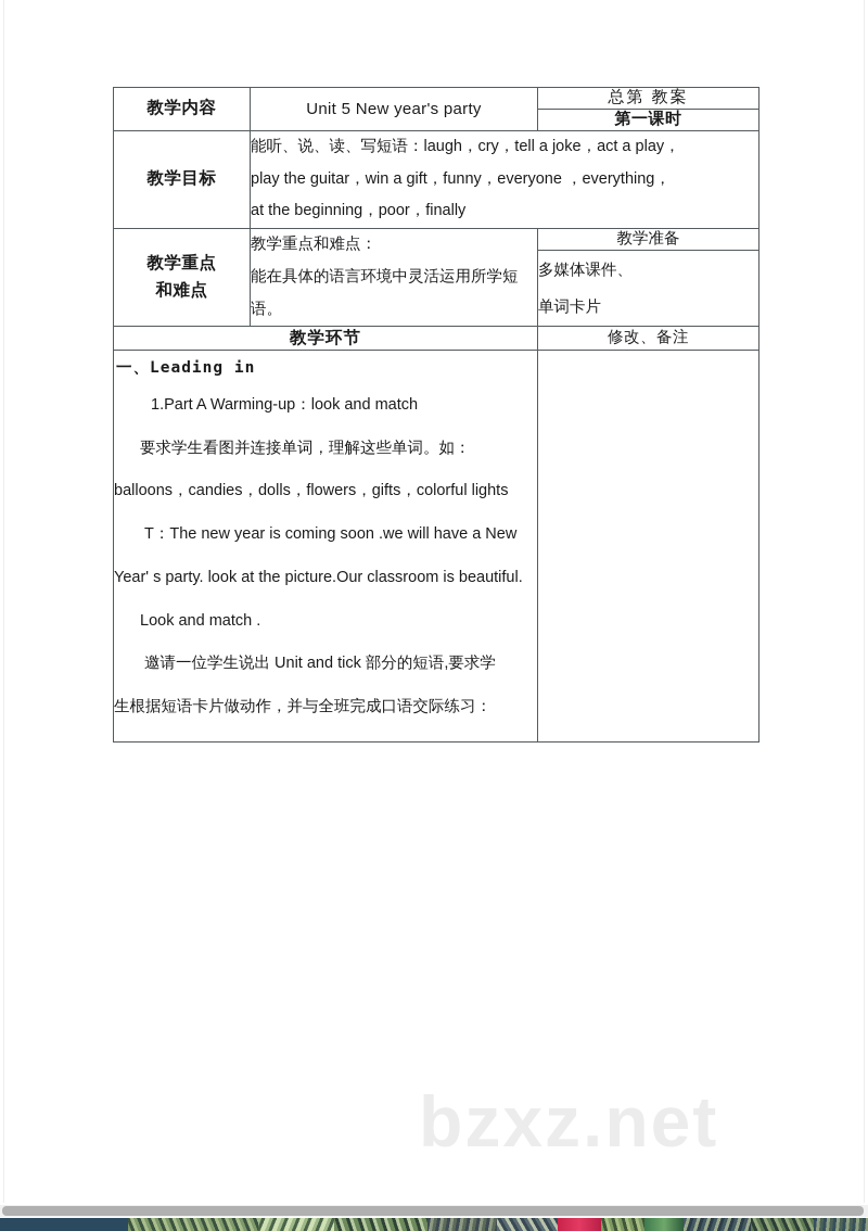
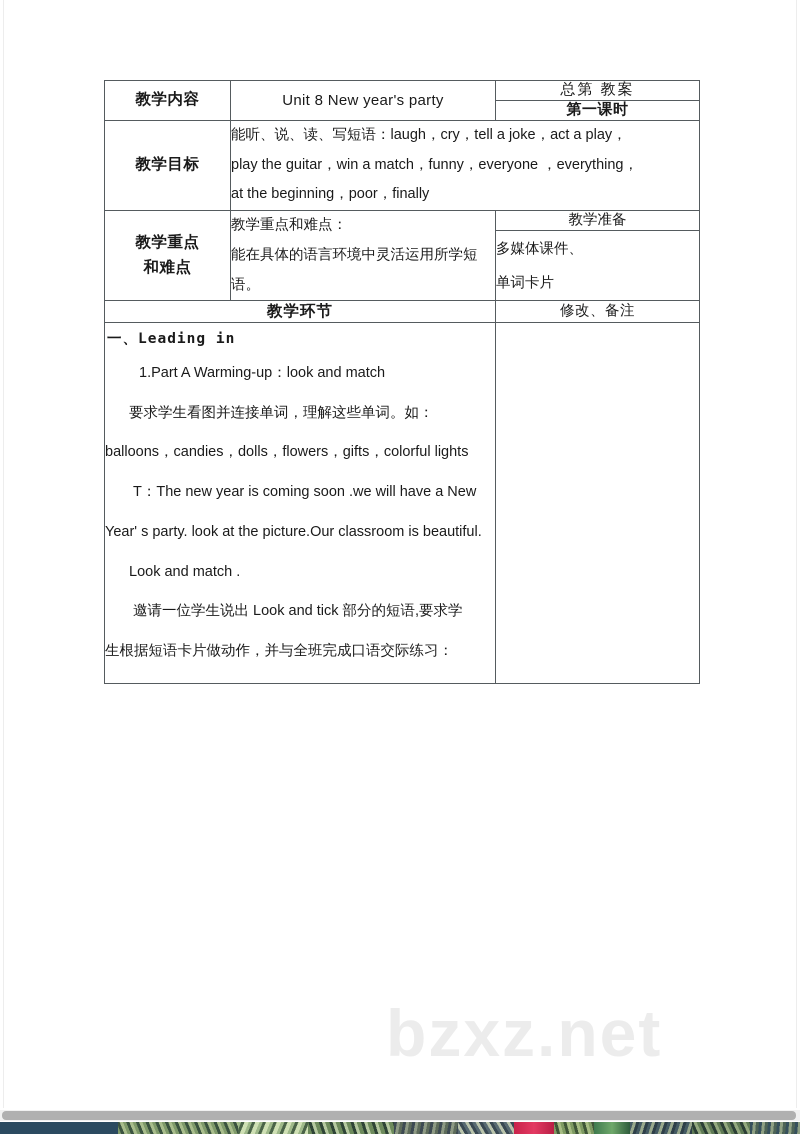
- 教学内容	Unit 5 New year's party	总第 教案
+ 教学内容	Unit 8 New year's party	总第 教案
  第一课时
- 教学目标	能听、说、读、写短语：laugh，cry，tell a joke，act a play， play the guitar，win a gift，funny，everyone ，everything， at the beginning，poor，finally
+ 教学目标	能听、说、读、写短语：laugh，cry，tell a joke，act a play， play the guitar，win a match，funny，everyone ，everything， at the beginning，poor，finally
  教学重点 和难点	教学重点和难点： 能在具体的语言环境中灵活运用所学短语。	教学准备
  多媒体课件、 单词卡片
  教学环节	修改、备注
- 一、Leading in 1.Part A Warming-up：look and match 要求学生看图并连接单词，理解这些单词。如： balloons，candies，dolls，flowers，gifts，colorful lights T：The new year is coming soon .we will have a New Year' s party. look at the picture.Our classroom is beautiful. Look and match . 邀请一位学生说出 Unit and tick 部分的短语,要求学 生根据短语卡片做动作，并与全班完成口语交际练习：
+ 一、Leading in 1.Part A Warming-up：look and match 要求学生看图并连接单词，理解这些单词。如： balloons，candies，dolls，flowers，gifts，colorful lights T：The new year is coming soon .we will have a New Year' s party. look at the picture.Our classroom is beautiful. Look and match . 邀请一位学生说出 Look and tick 部分的短语,要求学 生根据短语卡片做动作，并与全班完成口语交际练习：
